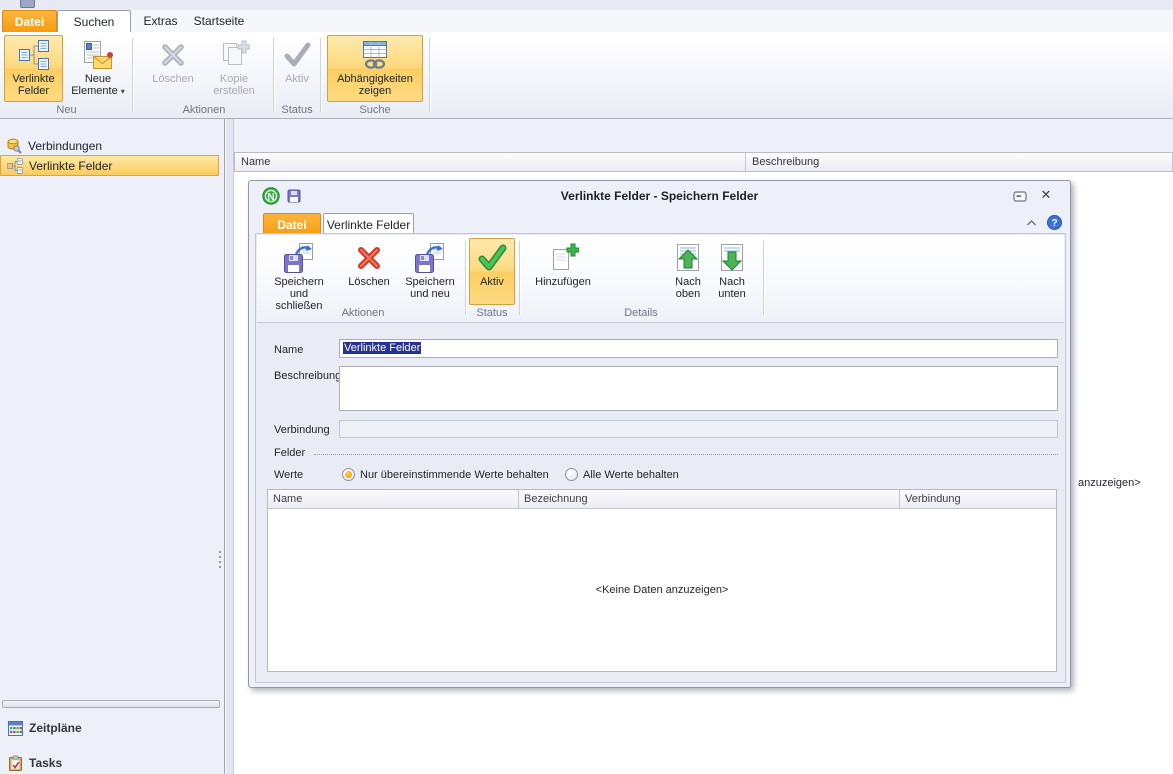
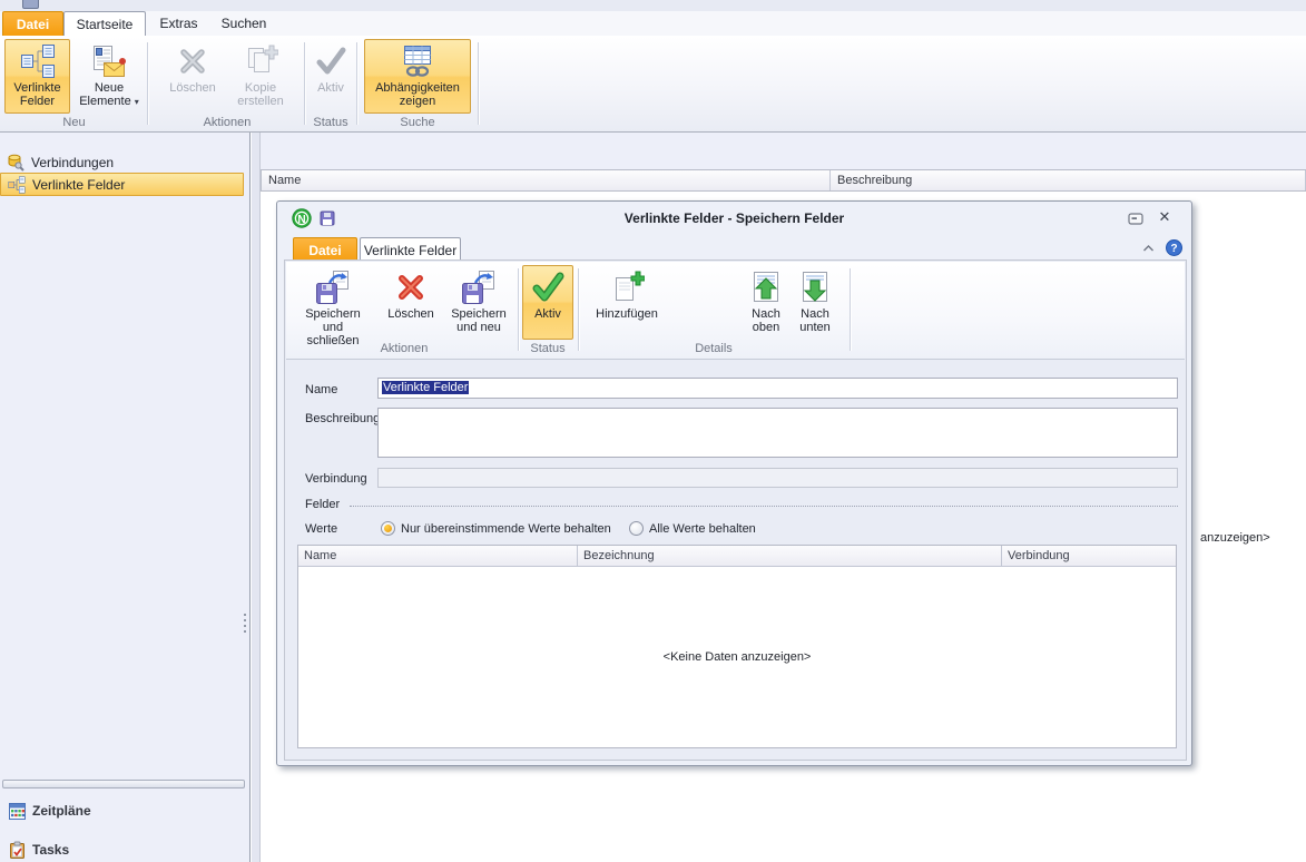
  Datei
- Suchen
+ Startseite
  Extras
- Startseite
+ Suchen
  Verlinkte Felder
  Neue Elemente ▾
  Neu
  Löschen
  Kopie erstellen
  Aktionen
  Aktiv
  Status
  Abhängigkeiten zeigen
  Suche
  Verbindungen
  Verlinkte Felder
  Zeitpläne
  Tasks
  Name
  Beschreibung
  anzuzeigen>
  N
  Verlinkte Felder - Speichern Felder
  ✕
  Datei
  Verlinkte Felder
  ?
  Speichern und schließen
  Löschen
  Speichern und neu
  Aktionen
  Aktiv
  Status
  Hinzufügen
  Nach oben
  Nach unten
  Details
  Name
  Verlinkte Felder
  Beschreibun
  Verbindung
  Felder
  Werte
  Nur übereinstimmende Werte behalten
  Alle Werte behalten
  Name
  Bezeichnung
  Verbindung
  <Keine Daten anzuzeigen>
